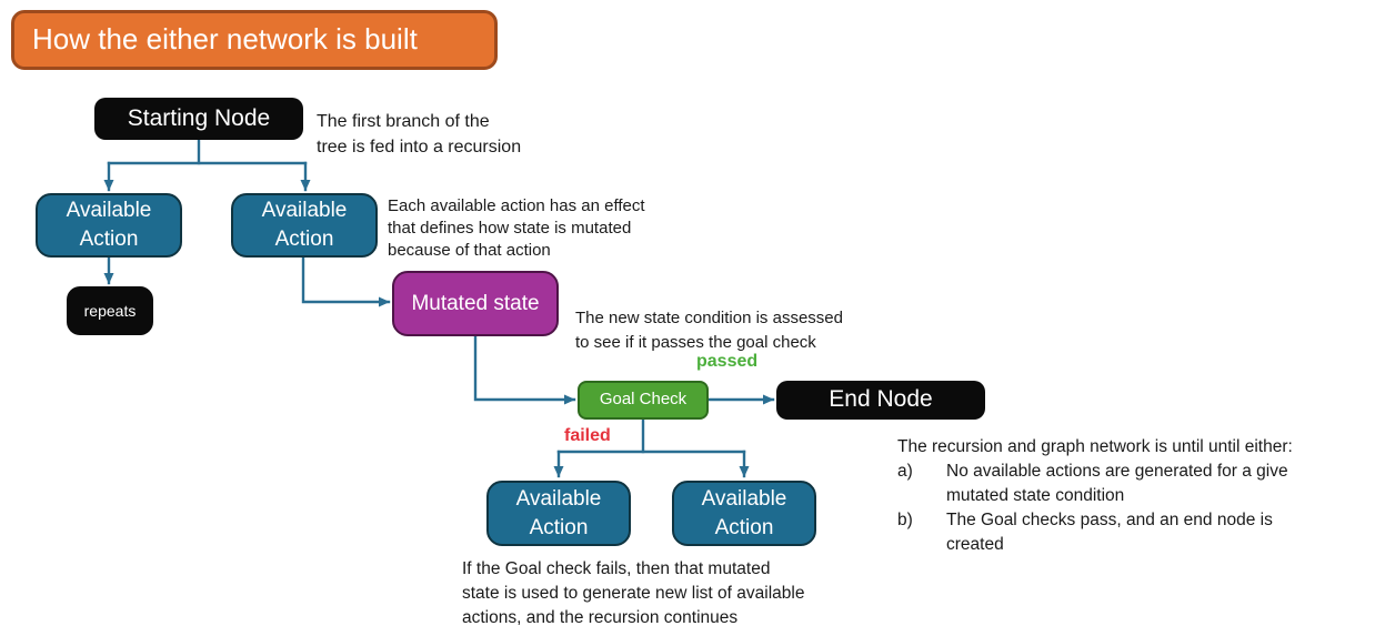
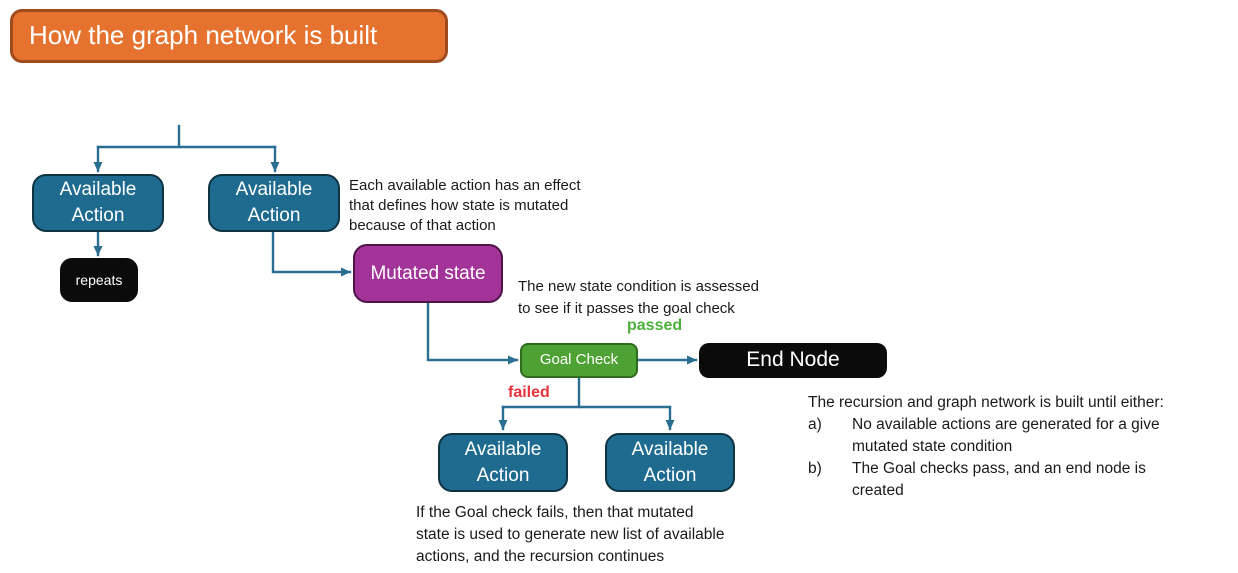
- How the either network is built
+ How the graph network is built
- Starting Node
  Available Action
  Available Action
  repeats
  Mutated state
  Goal Check
  End Node
  Available Action
  Available Action
- The first branch of the
- tree is fed into a recursion
  Each available action has an effect
  that defines how state is mutated
  because of that action
  The new state condition is assessed
  to see if it passes the goal check
  If the Goal check fails, then that mutated
  state is used to generate new list of available
  actions, and the recursion continues
  passed
  failed
- The recursion and graph network is until until either:
+ The recursion and graph network is built until either:
  a)
  No available actions are generated for a give
  mutated state condition
  b)
  The Goal checks pass, and an end node is
  created
